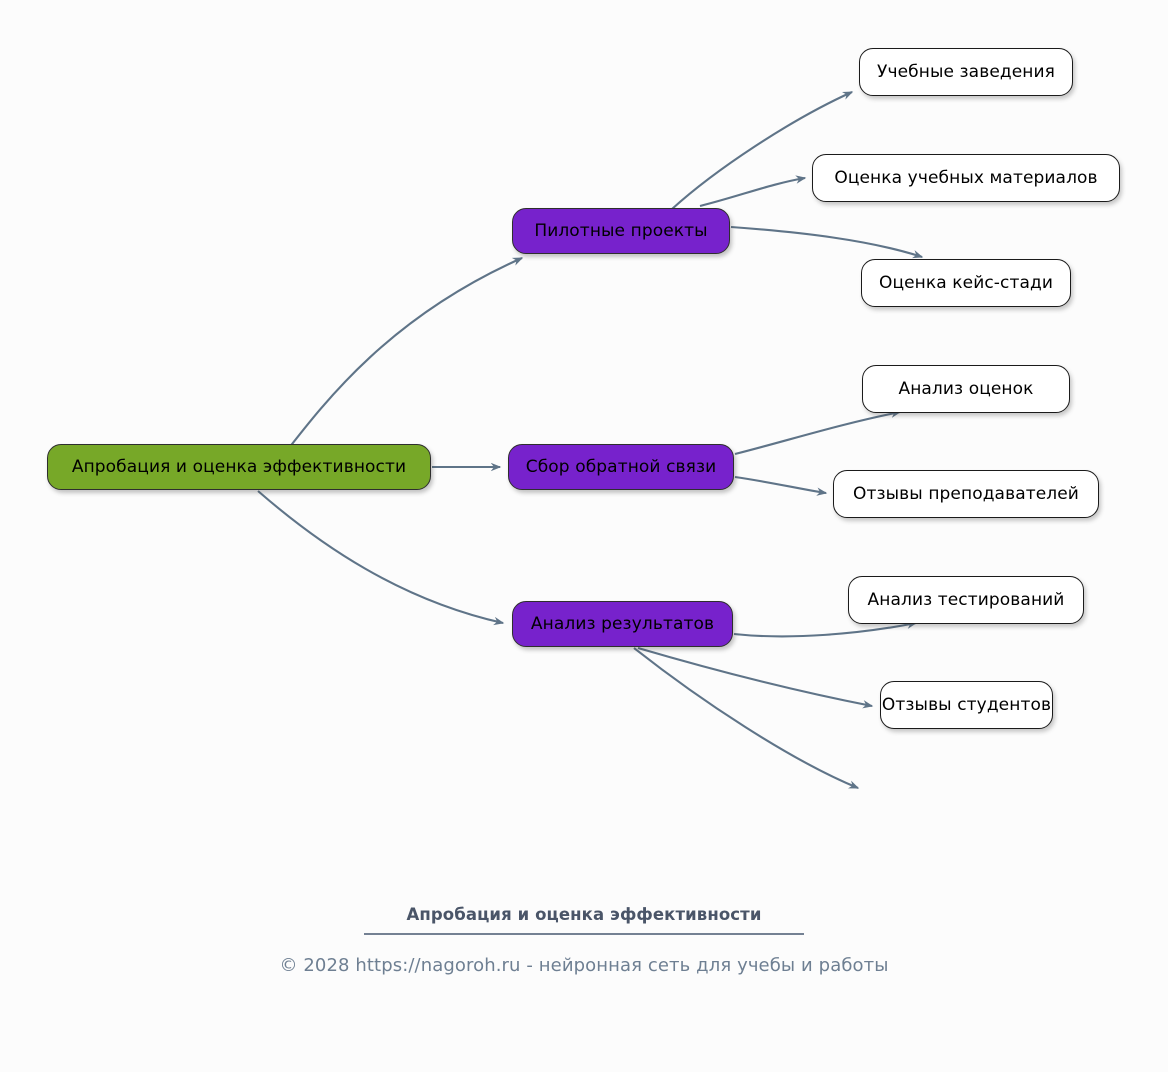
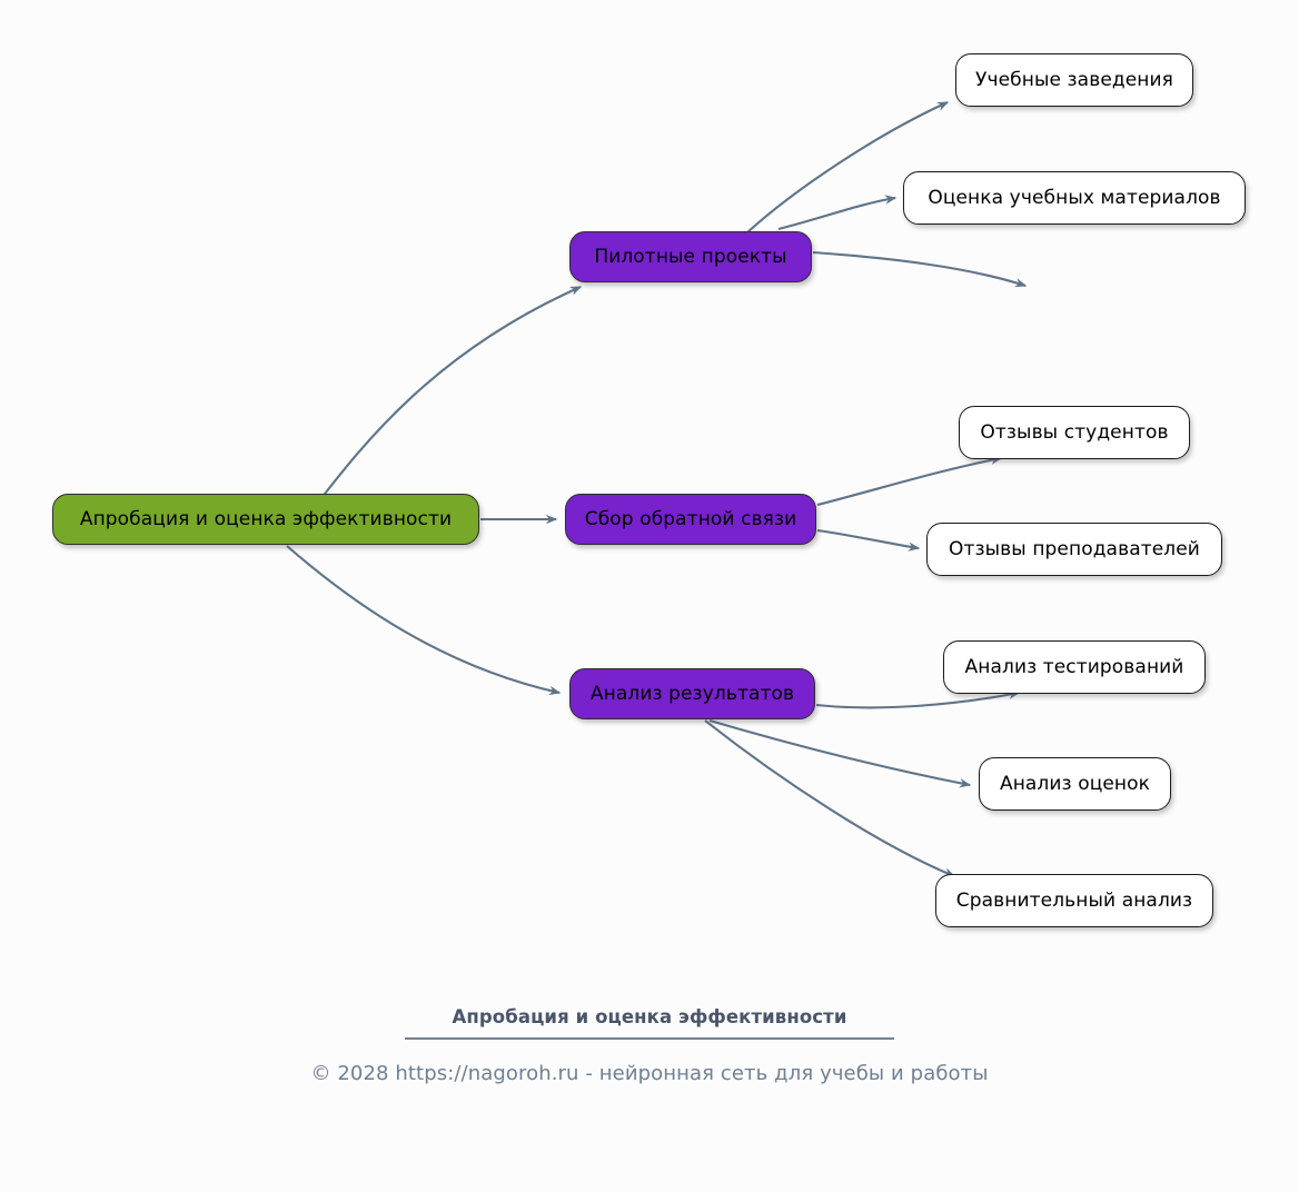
  Апробация и оценка эффективности
  Пилотные проекты
  Сбор обратной связи
  Анализ результатов
  Учебные заведения
  Оценка учебных материалов
- Оценка кейс-стади
- Анализ оценок
+ Отзывы студентов
  Отзывы преподавателей
  Анализ тестирований
- Отзывы студентов
+ Анализ оценок
+ Сравнительный анализ
  Апробация и оценка эффективности
  © 2028 https://nagoroh.ru - нейронная сеть для учебы и работы
